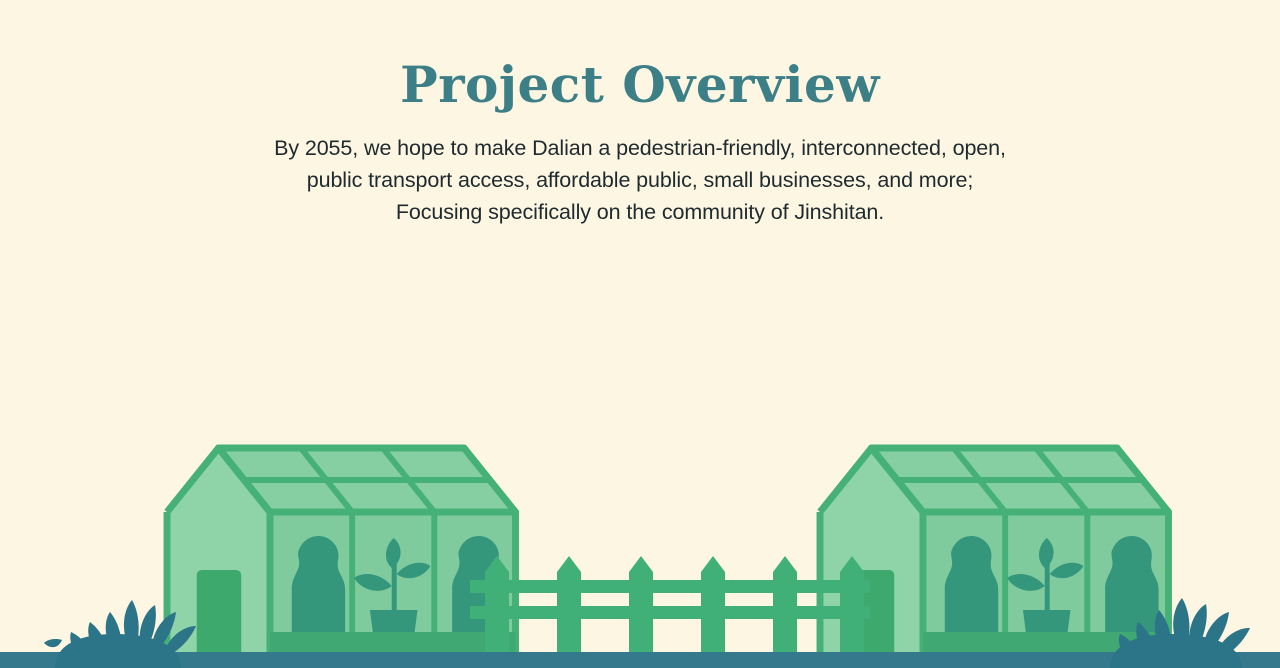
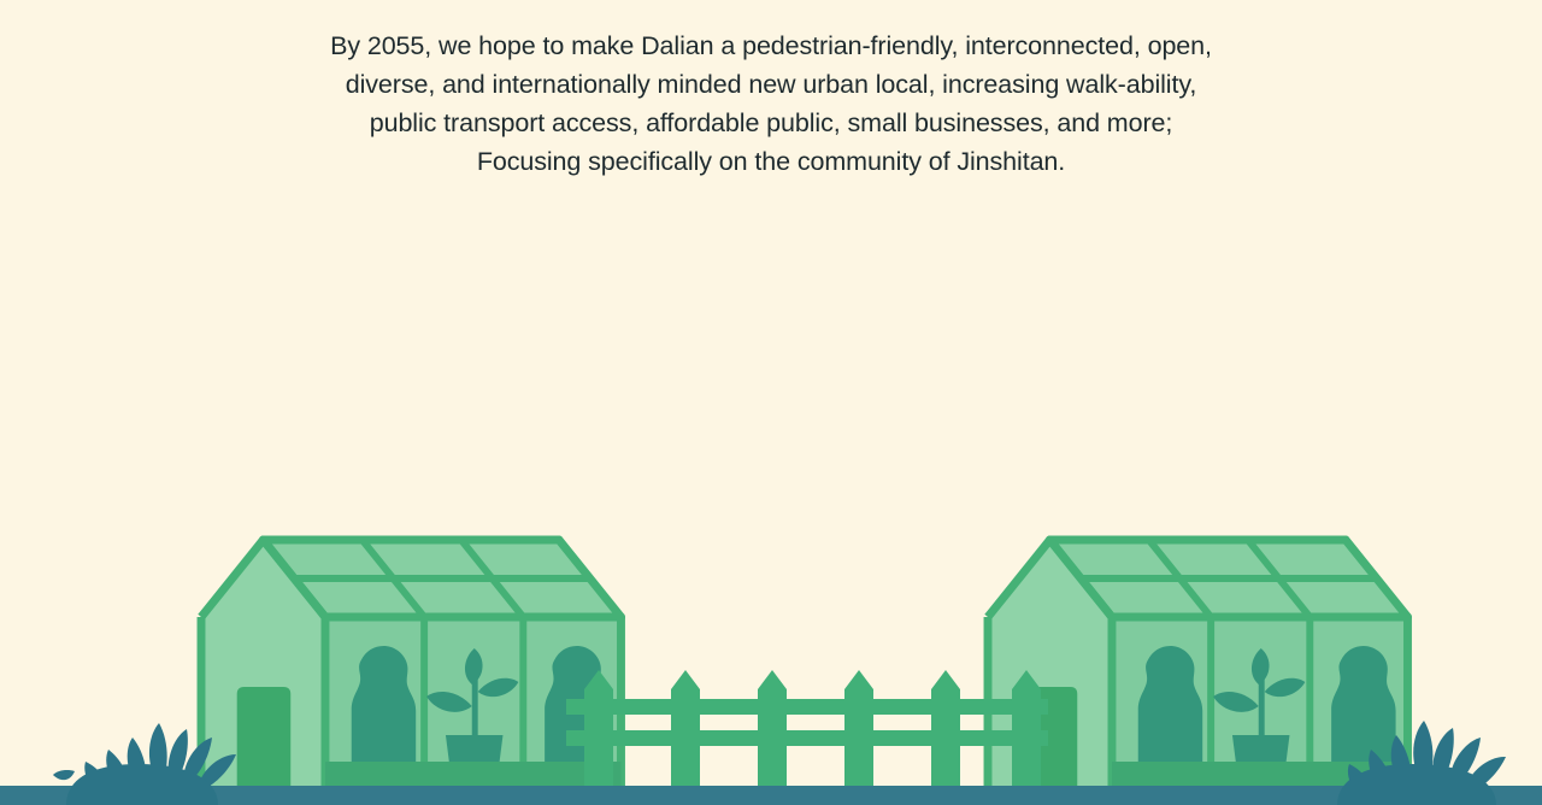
- Project Overview
  By 2055, we hope to make Dalian a pedestrian-friendly, interconnected, open,
+ diverse, and internationally minded new urban local, increasing walk-ability,
  public transport access, affordable public, small businesses, and more;
  Focusing specifically on the community of Jinshitan.
